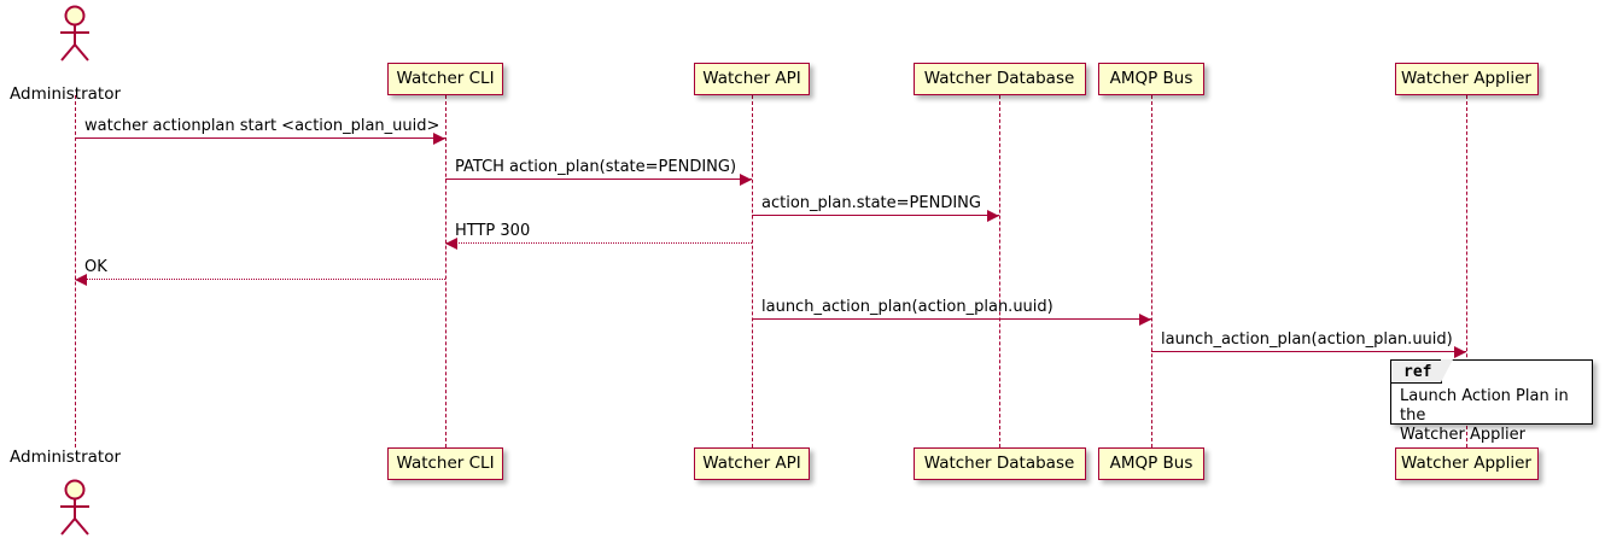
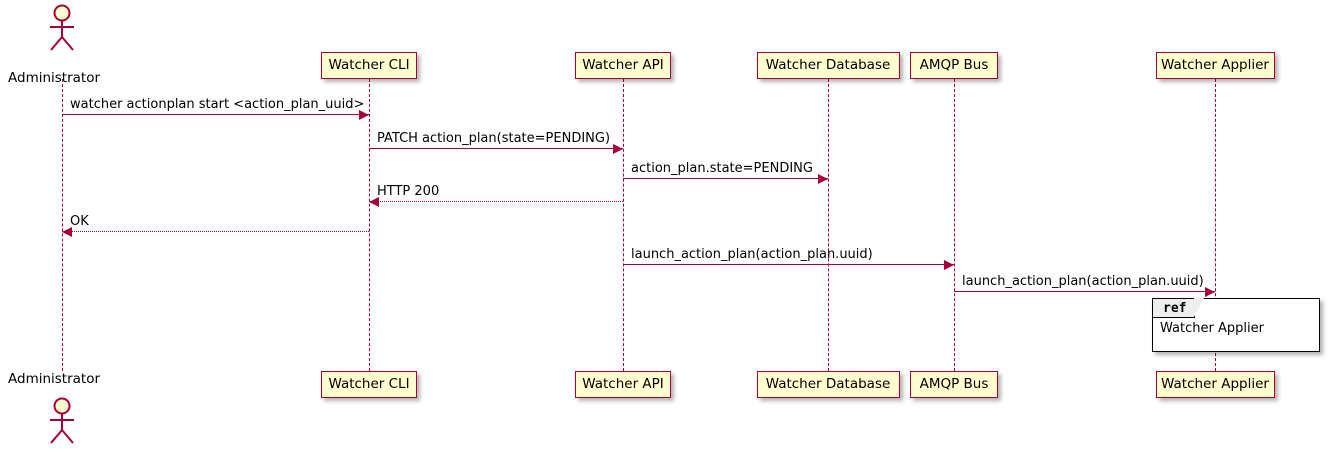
  watcher actionplan start <action_plan_uuid>
  PATCH action_plan(state=PENDING)
  action_plan.state=PENDING
- HTTP 300
+ HTTP 200
  OK
  launch_action_plan(action_plan.uuid)
  launch_action_plan(action_plan.uuid)
  Watcher CLI
  Watcher CLI
  Watcher API
  Watcher API
  Watcher Database
  Watcher Database
  AMQP Bus
  AMQP Bus
  Watcher Applier
  Watcher Applier
  Administrator
  Administrator
  ref
- Launch Action Plan in the
  Watcher Applier
